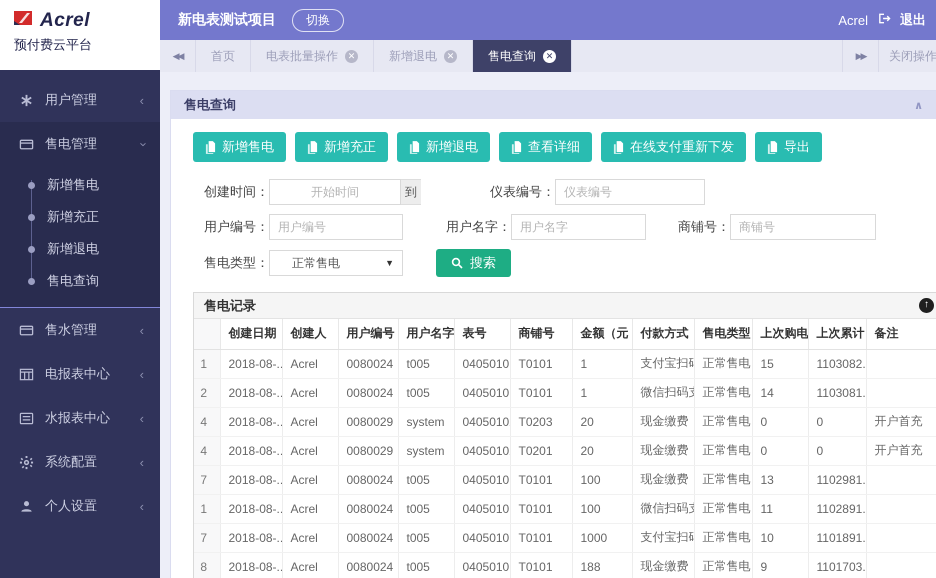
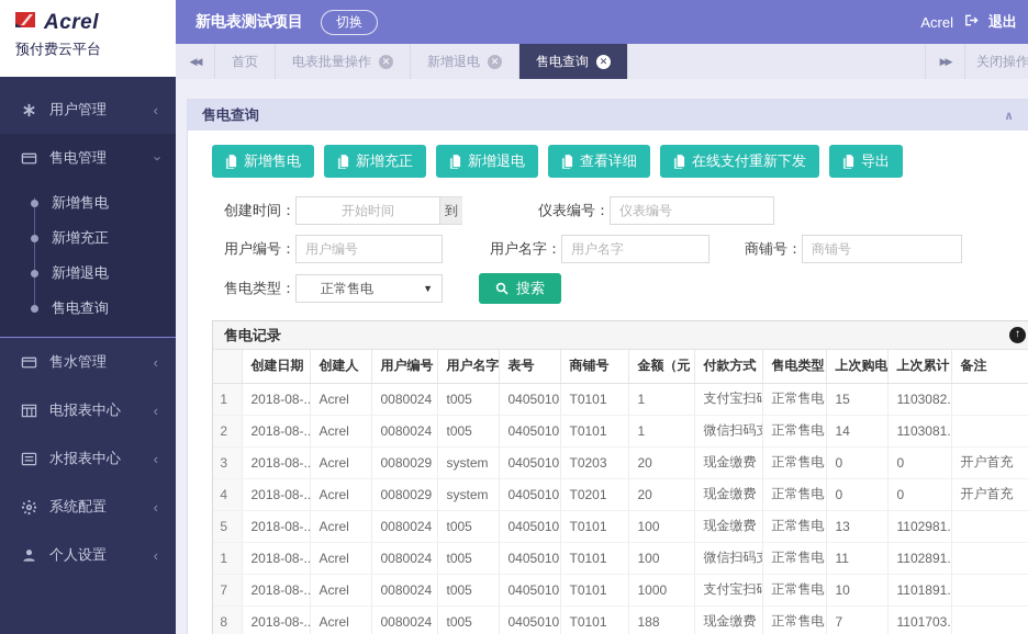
  Acrel
  预付费云平台
  用户管理
  ‹
  售电管理
  新增售电
  新增充正
  新增退电
  售电查询
  售水管理
  ‹
  电报表中心
  ‹
  水报表中心
  ‹
  系统配置
  ‹
  个人设置
  ‹
  新电表测试项目
  切换
  Acrel
  退出
  ◀◀
  首页
  电表批量操作
  ✕
  新增退电
  ✕
  售电查询
  ✕
  ▶▶
  关闭操作
  售电查询
  ∧
  新增售电
  新增充正
  新增退电
  查看详细
  在线支付重新下发
  导出
  创建时间：
  开始时间
  到
  仪表编号：
  仪表编号
  用户编号：
  用户编号
  用户名字：
  用户名字
  商铺号：
  商铺号
  售电类型：
  正常售电
  ▼
  搜索
  售电记录
  ↑
  	创建日期	创建人	用户编号	用户名字	表号	商铺号	金额（元	付款方式	售电类型	上次购电	上次累计	备注
  1	2018-08-.	Acrel	0080024	t005	0405010	T0101	1	支付宝扫	正常售电	15	1103082.
  2	2018-08-.	Acrel	0080024	t005	0405010	T0101	1	微信扫码	正常售电	14	1103081.
- 4	2018-08-.	Acrel	0080029	system	0405010	T0203	20	现金缴费	正常售电	0	0	开户首充
+ 3	2018-08-.	Acrel	0080029	system	0405010	T0203	20	现金缴费	正常售电	0	0	开户首充
  4	2018-08-.	Acrel	0080029	system	0405010	T0201	20	现金缴费	正常售电	0	0	开户首充
- 7	2018-08-.	Acrel	0080024	t005	0405010	T0101	100	现金缴费	正常售电	13	1102981.
+ 5	2018-08-.	Acrel	0080024	t005	0405010	T0101	100	现金缴费	正常售电	13	1102981.
  1	2018-08-.	Acrel	0080024	t005	0405010	T0101	100	微信扫码	正常售电	11	1102891.
  7	2018-08-.	Acrel	0080024	t005	0405010	T0101	1000	支付宝扫	正常售电	10	1101891.
- 8	2018-08-.	Acrel	0080024	t005	0405010	T0101	188	现金缴费	正常售电	9	1101703.
+ 8	2018-08-.	Acrel	0080024	t005	0405010	T0101	188	现金缴费	正常售电	7	1101703.
